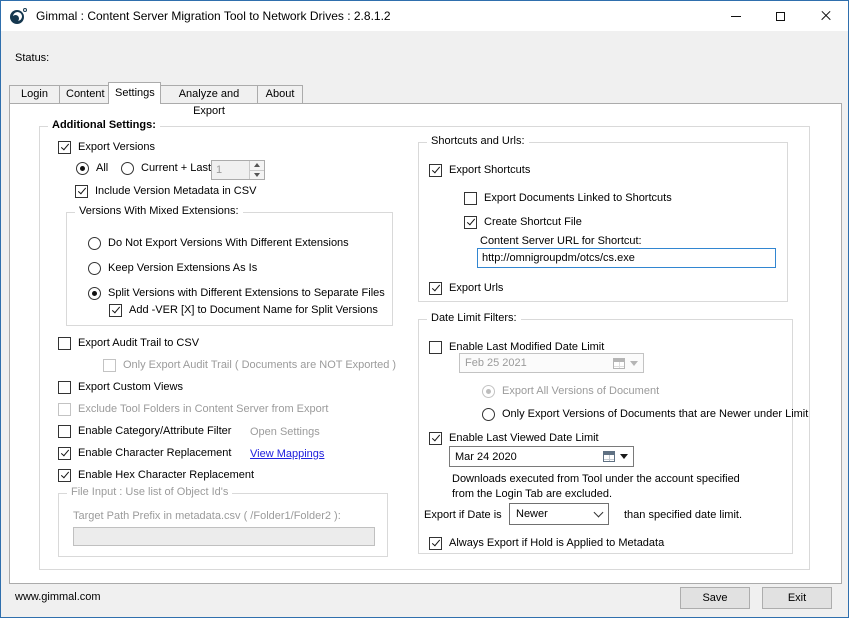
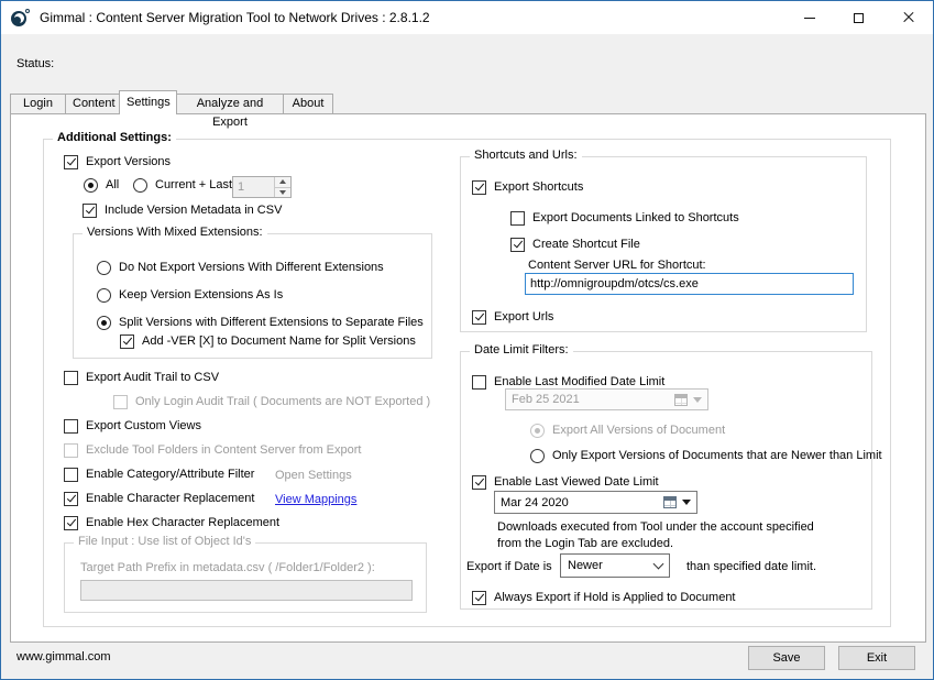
  Gimmal : Content Server Migration Tool to Network Drives : 2.8.1.2
  Status:
  Login
  Content
  Settings
  Analyze and Export
  About
  Additional Settings:
  Export Versions
  All
  Current + Last
  1
  Include Version Metadata in CSV
  Versions With Mixed Extensions:
  Do Not Export Versions With Different Extensions
  Keep Version Extensions As Is
  Split Versions with Different Extensions to Separate Files
  Add -VER [X] to Document Name for Split Versions
  Export Audit Trail to CSV
- Only Export Audit Trail ( Documents are NOT Exported )
+ Only Login Audit Trail ( Documents are NOT Exported )
  Export Custom Views
  Exclude Tool Folders in Content Server from Export
  Enable Category/Attribute Filter
  Open Settings
  Enable Character Replacement
  View Mappings
  Enable Hex Character Replacement
  File Input : Use list of Object Id's
  Target Path Prefix in metadata.csv ( /Folder1/Folder2 ):
  Shortcuts and Urls:
  Export Shortcuts
  Export Documents Linked to Shortcuts
  Create Shortcut File
  Content Server URL for Shortcut:
  http://omnigroupdm/otcs/cs.exe
  Export Urls
  Date Limit Filters:
  Enable Last Modified Date Limit
  Feb 25 2021
  Export All Versions of Document
- Only Export Versions of Documents that are Newer under Limit
+ Only Export Versions of Documents that are Newer than Limit
  Enable Last Viewed Date Limit
  Mar 24 2020
  Downloads executed from Tool under the account specified
  from the Login Tab are excluded.
  Export if Date is
  Newer
  than specified date limit.
- Always Export if Hold is Applied to Metadata
+ Always Export if Hold is Applied to Document
  www.gimmal.com
  Save
  Exit
